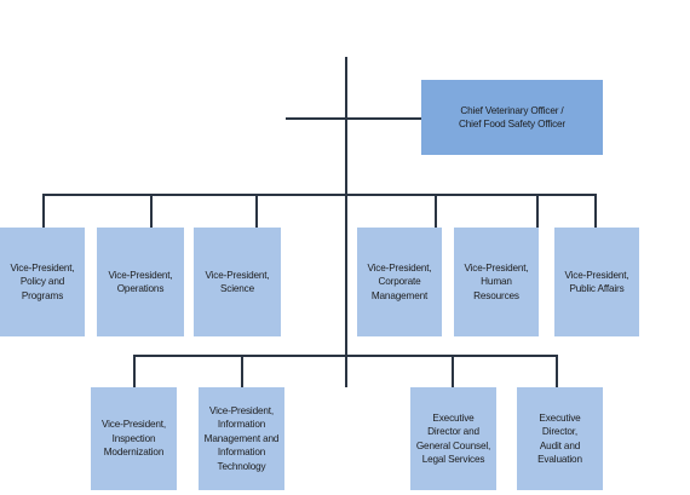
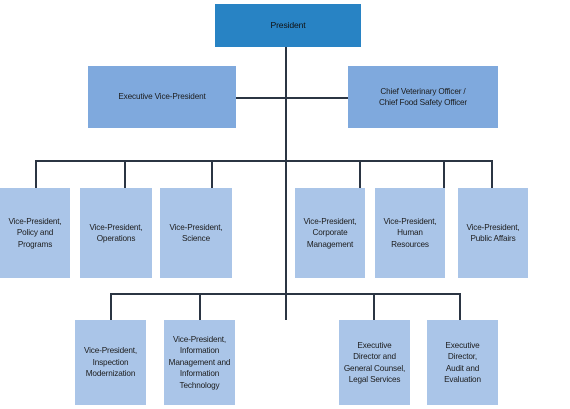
+ President
+ Executive Vice-President
  Chief Veterinary Officer /
  Chief Food Safety Officer
  Vice-President,
  Policy and
  Programs
  Vice-President,
  Operations
  Vice-President,
  Science
  Vice-President,
  Corporate
  Management
  Vice-President,
  Human
  Resources
  Vice-President,
  Public Affairs
  Vice-President,
  Inspection
  Modernization
  Vice-President,
  Information
  Management and
  Information
  Technology
  Executive
  Director and
  General Counsel,
  Legal Services
  Executive
  Director,
  Audit and
  Evaluation
